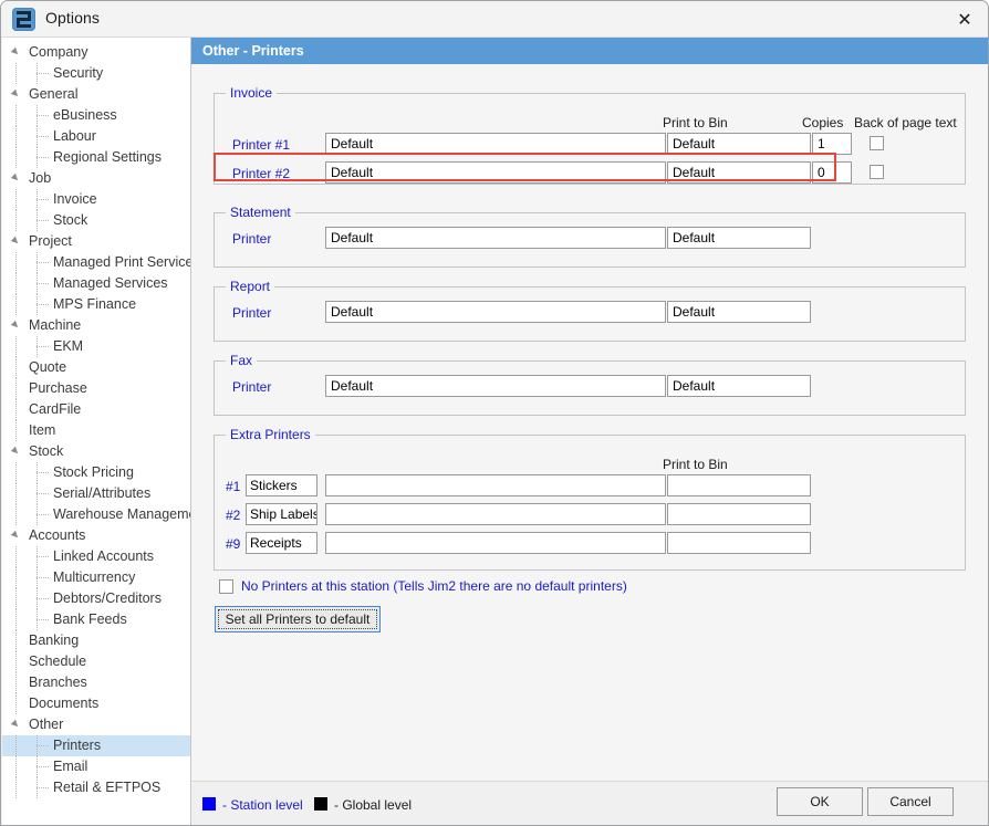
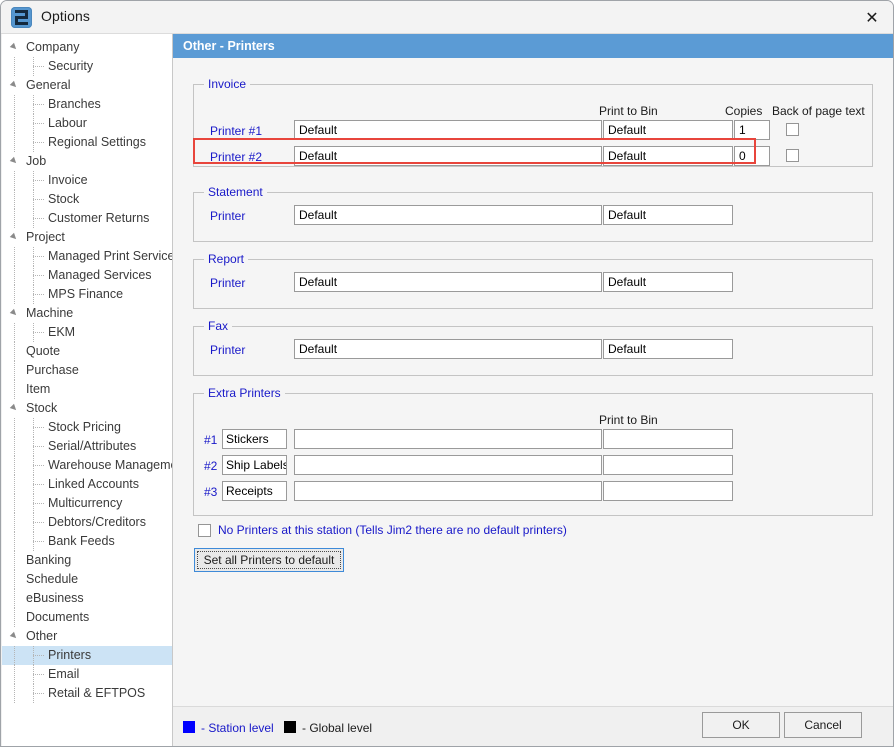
  Options
  ✕
  Company
  Security
  General
- eBusiness
+ Branches
  Labour
  Regional Settings
  Job
  Invoice
  Stock
+ Customer Returns
  Project
  Managed Print Service
  Managed Services
  MPS Finance
  Machine
  EKM
  Quote
  Purchase
- CardFile
  Item
  Stock
  Stock Pricing
  Serial/Attributes
  Warehouse Managem
- Accounts
  Linked Accounts
  Multicurrency
  Debtors/Creditors
  Bank Feeds
  Banking
  Schedule
- Branches
+ eBusiness
  Documents
  Other
  Printers
  Email
  Retail & EFTPOS
  Other - Printers
  Invoice
  Print to Bin
  Copies
  Back of page text
  Printer #1
  Default
  Default
  1
  Printer #2
  Default
  Default
  0
  Statement
  Printer
  Default
  Default
  Report
  Printer
  Default
  Default
  Fax
  Printer
  Default
  Default
  Extra Printers
  Print to Bin
  #1
  Stickers
  #2
  Ship Labels
- #9
+ #3
  Receipts
  No Printers at this station (Tells Jim2 there are no default printers)
  Set all Printers to default
  - Station level
  - Global level
  OK
  Cancel
